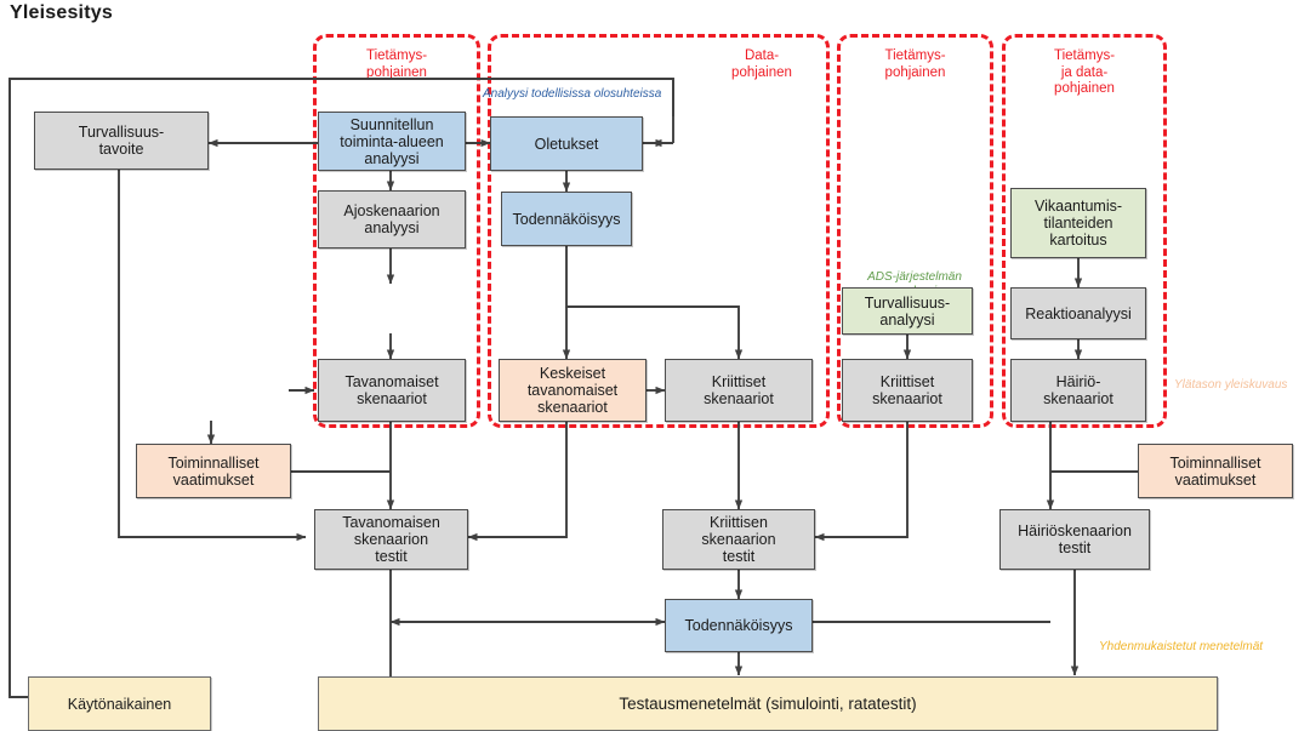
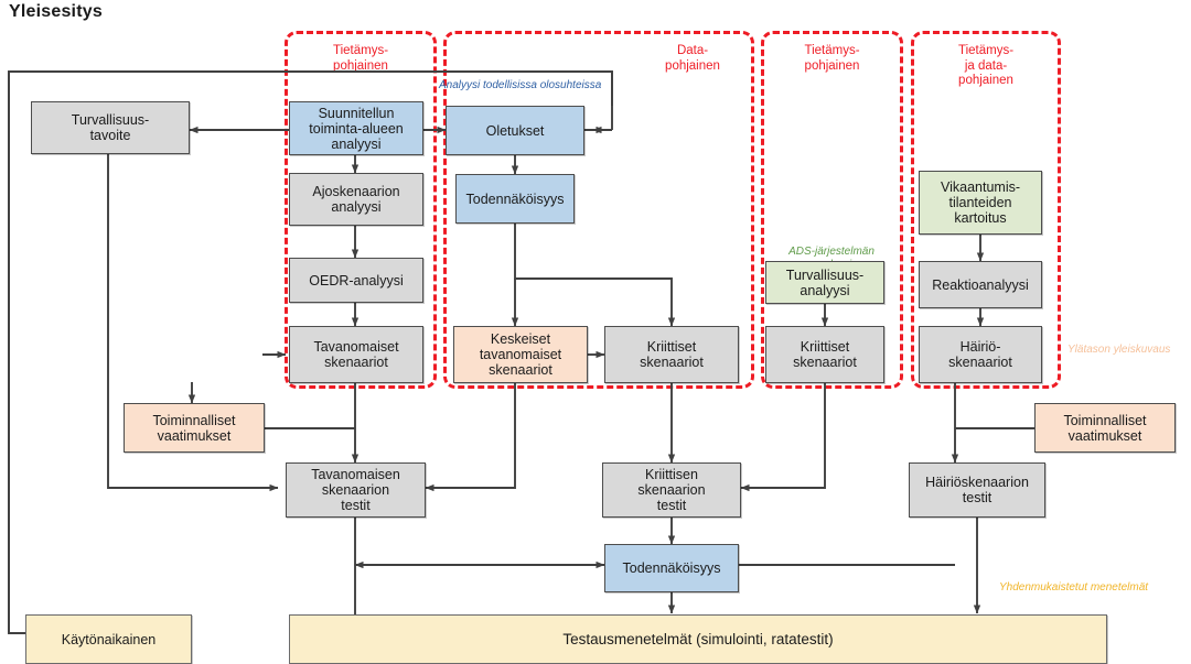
  Yleisesitys
  Tietämys-
  pohjainen
  Data-
  pohjainen
  Tietämys-
  pohjainen
  Tietämys-
  ja data-
  pohjainen
  Turvallisuus-
  tavoite
  Suunnitellun
  toiminta-alueen
  analyysi
  Analyysi todellisissa olosuhteissa
  Oletukset
  Ajoskenaarion
  analyysi
  Todennäköisyys
+ OEDR-analyysi
  ADS-järjestelmän
  Vikaantumis-
  tilanteiden
  kartoitus
  Turvallisuus-
  analyysi
  Reaktioanalyysi
  Tavanomaiset
  skenaariot
  Keskeiset
  tavanomaiset
  skenaariot
  Kriittiset
  skenaariot
  Kriittiset
  skenaariot
  Häiriö-
  skenaariot
  Ylätason yleiskuvaus
  Toiminnalliset
  vaatimukset
  Toiminnalliset
  vaatimukset
  Tavanomaisen
  skenaarion
  testit
  Kriittisen
  skenaarion
  testit
  Häiriöskenaarion
  testit
  Todennäköisyys
  Yhdenmukaistetut menetelmät
  Käytönaikainen
  Testausmenetelmät (simulointi, ratatestit)
